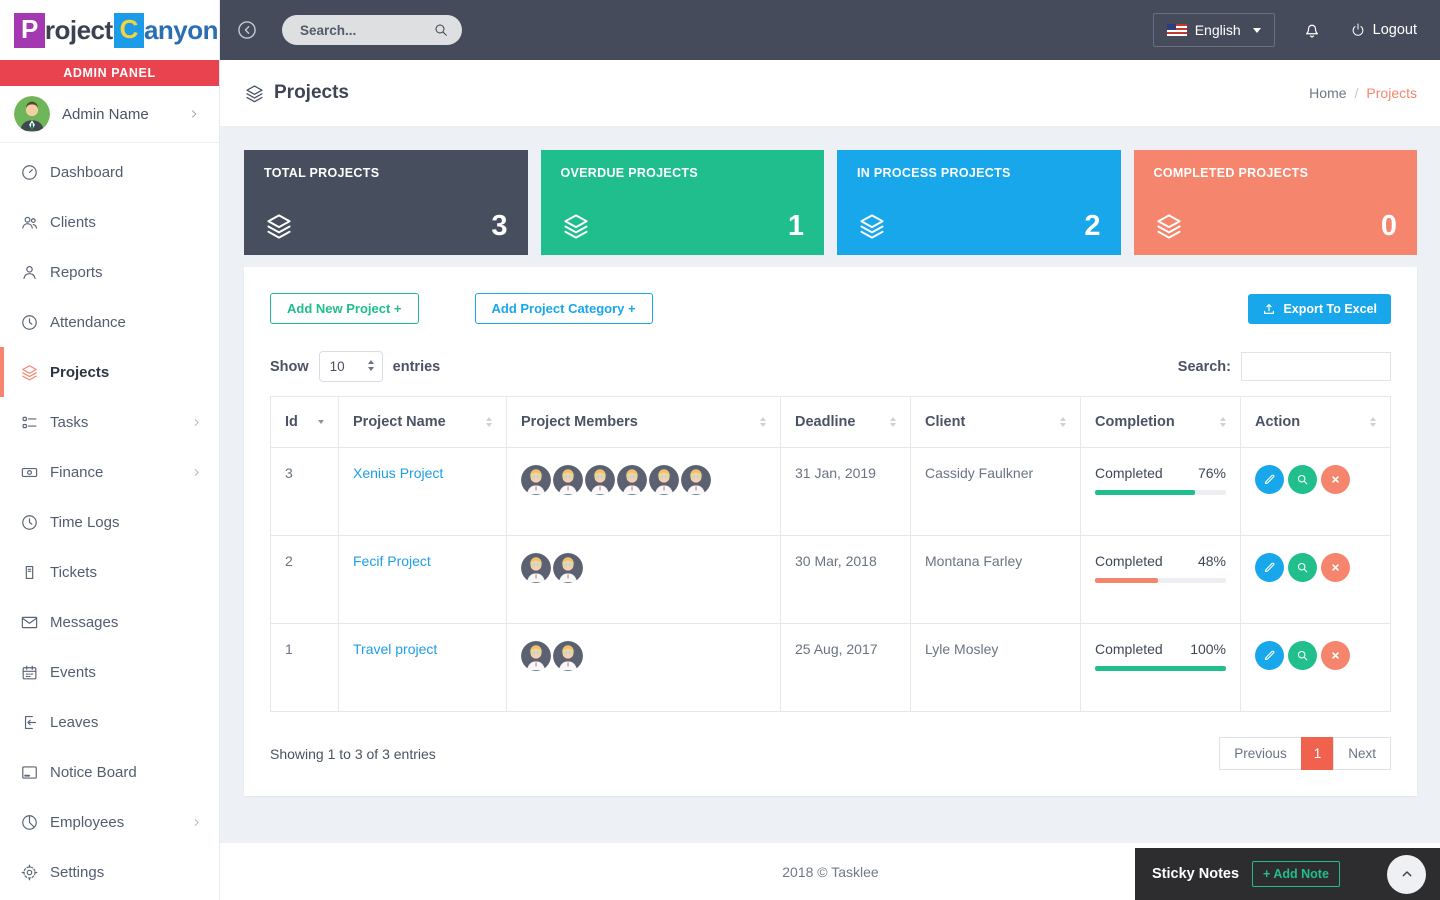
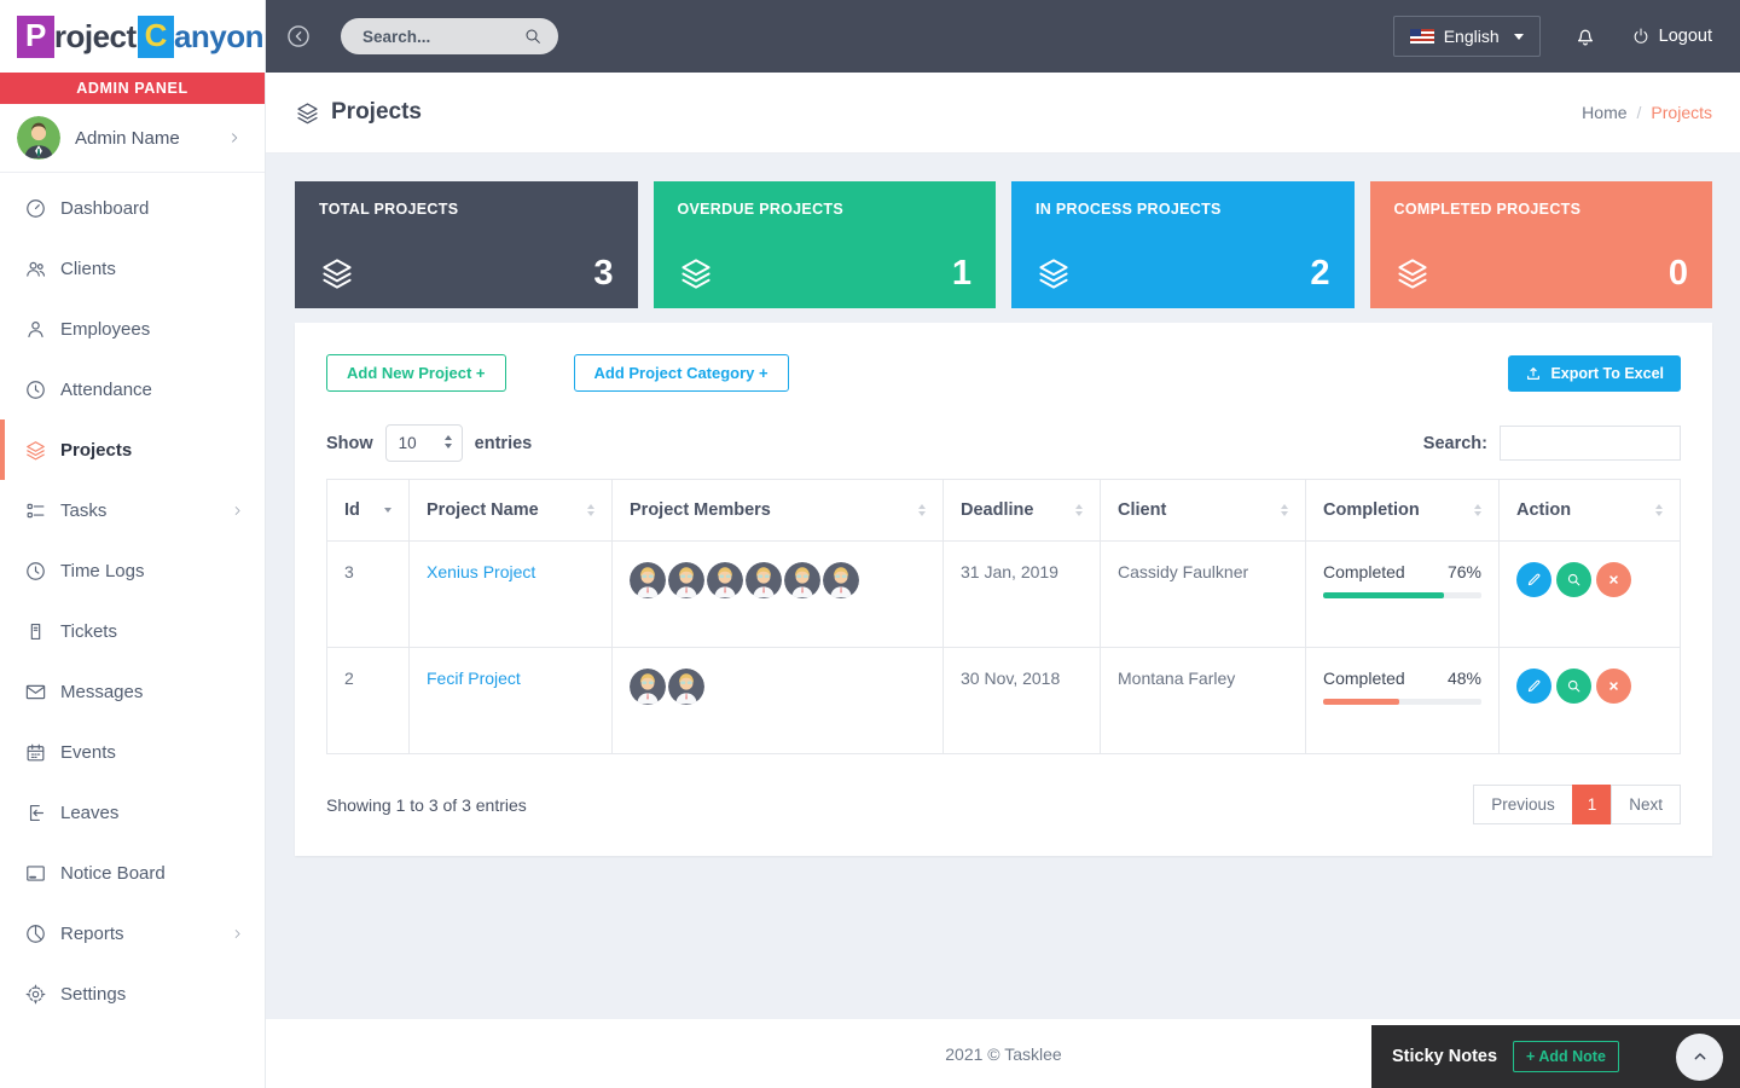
  P
  roject
  C
  anyon
  ADMIN PANEL
  Admin Name
  Dashboard
  Clients
- Reports
+ Employees
  Attendance
  Projects
  Tasks
- Finance
  Time Logs
  Tickets
  Messages
  Events
  Leaves
  Notice Board
- Employees
+ Reports
  Settings
  Search...
  English
  Logout
  Projects
  Home
  /
  Projects
  TOTAL PROJECTS
  3
  OVERDUE PROJECTS
  1
  IN PROCESS PROJECTS
  2
  COMPLETED PROJECTS
  0
  Add New Project +
  Add Project Category +
  Export To Excel
  Show
  10
  entries
  Search:
  Id	Project Name	Project Members	Deadline	Client	Completion	Action
  3	Xenius Project		31 Jan, 2019	Cassidy Faulkner	Completed 76%
- 2	Fecif Project		30 Mar, 2018	Montana Farley	Completed 48%
+ 2	Fecif Project		30 Nov, 2018	Montana Farley	Completed 48%
- 1	Travel project		25 Aug, 2017	Lyle Mosley	Completed 100%
  Showing 1 to 3 of 3 entries
  Previous
  1
  Next
- 2018 © Tasklee
+ 2021 © Tasklee
  Sticky Notes
  + Add Note
